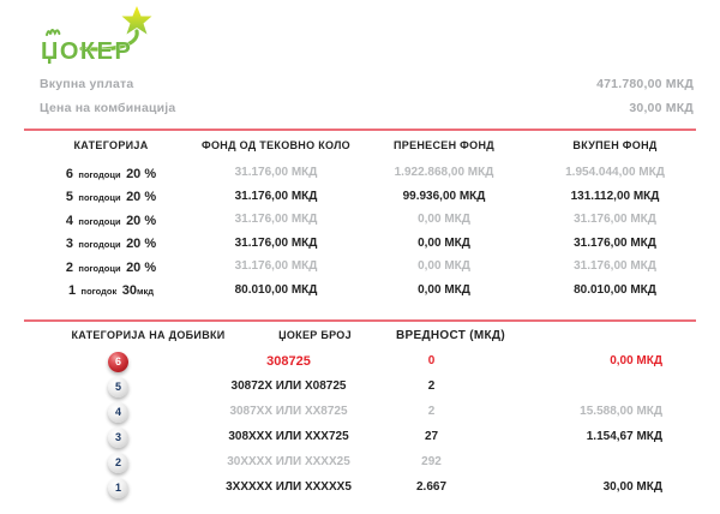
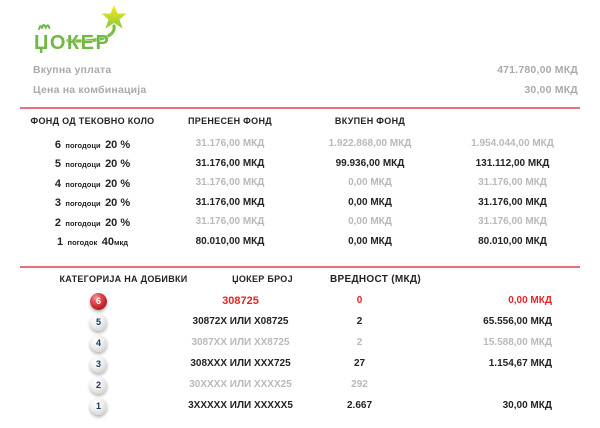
  ЏОКЕР
  Вкупна уплата
  471.780,00 МКД
  Цена на комбинација
  30,00 МКД
- КАТЕГОРИЈА
  ФОНД ОД ТЕКОВНО КОЛО
  ПРЕНЕСЕН ФОНД
  ВКУПЕН ФОНД
  6 погодоци 20 %
  31.176,00 МКД
  1.922.868,00 МКД
  1.954.044,00 МКД
  5 погодоци 20 %
  31.176,00 МКД
  99.936,00 МКД
  131.112,00 МКД
  4 погодоци 20 %
  31.176,00 МКД
  0,00 МКД
  31.176,00 МКД
  3 погодоци 20 %
  31.176,00 МКД
  0,00 МКД
  31.176,00 МКД
  2 погодоци 20 %
  31.176,00 МКД
  0,00 МКД
  31.176,00 МКД
- 1 погодок 30мкд
+ 1 погодок 40мкд
  80.010,00 МКД
  0,00 МКД
  80.010,00 МКД
  КАТЕГОРИЈА НА ДОБИВКИ
  ЏОКЕР БРОЈ
  ВРЕДНОСТ (МКД)
  6
  308725
  0
  0,00 МКД
  5
  30872X ИЛИ X08725
  2
+ 65.556,00 МКД
  4
  3087XX ИЛИ XX8725
  2
  15.588,00 МКД
  3
  308XXX ИЛИ XXX725
  27
  1.154,67 МКД
  2
  30XXXX ИЛИ XXXX25
  292
  1
  3XXXXX ИЛИ XXXXX5
  2.667
  30,00 МКД
